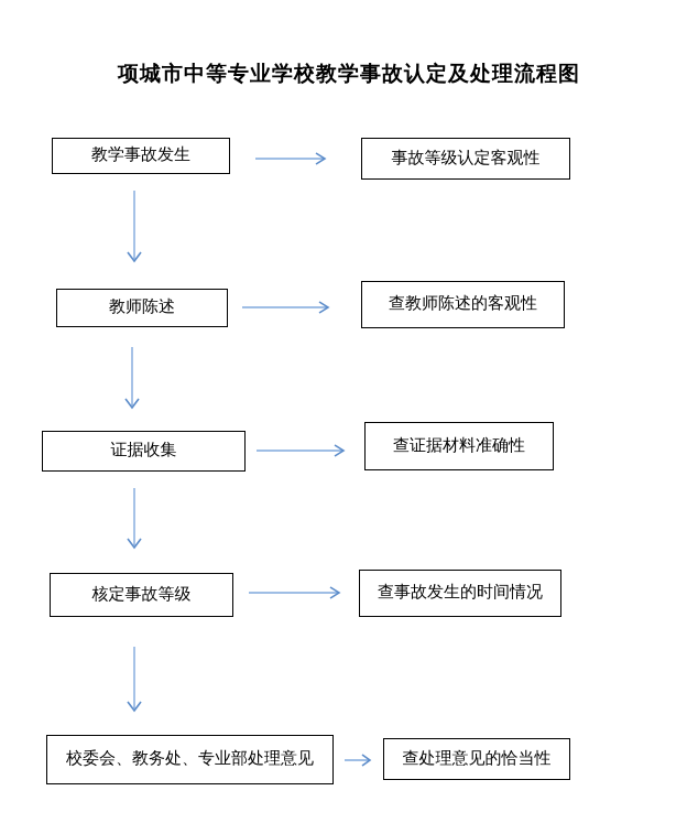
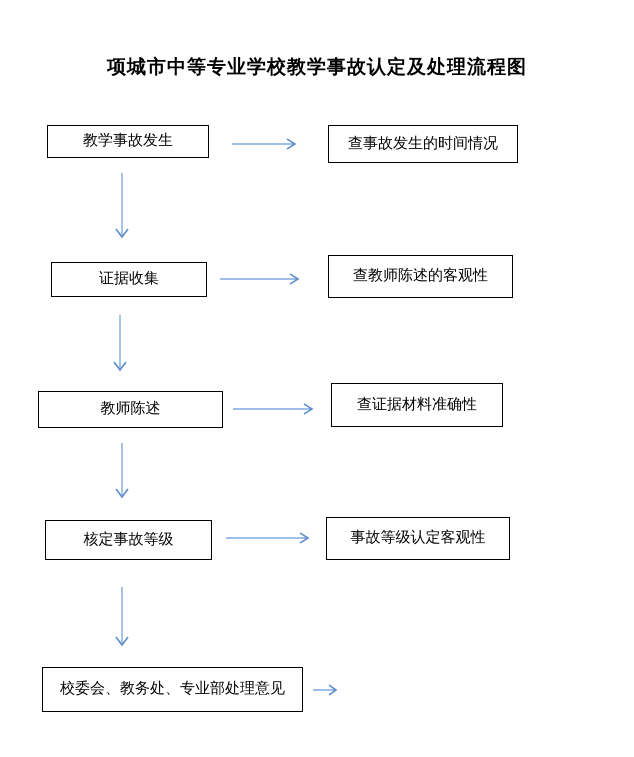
  项城市中等专业学校教学事故认定及处理流程图
  教学事故发生
- 事故等级认定客观性
+ 查事故发生的时间情况
- 教师陈述
+ 证据收集
  查教师陈述的客观性
- 证据收集
+ 教师陈述
  查证据材料准确性
  核定事故等级
- 查事故发生的时间情况
+ 事故等级认定客观性
  校委会、教务处、专业部处理意见
- 查处理意见的恰当性
